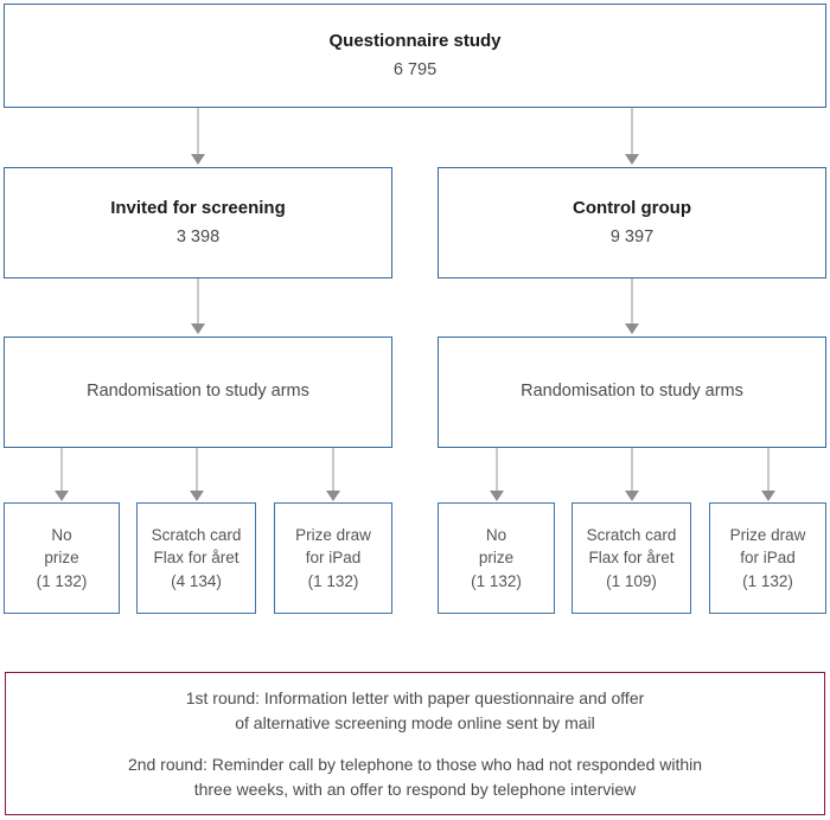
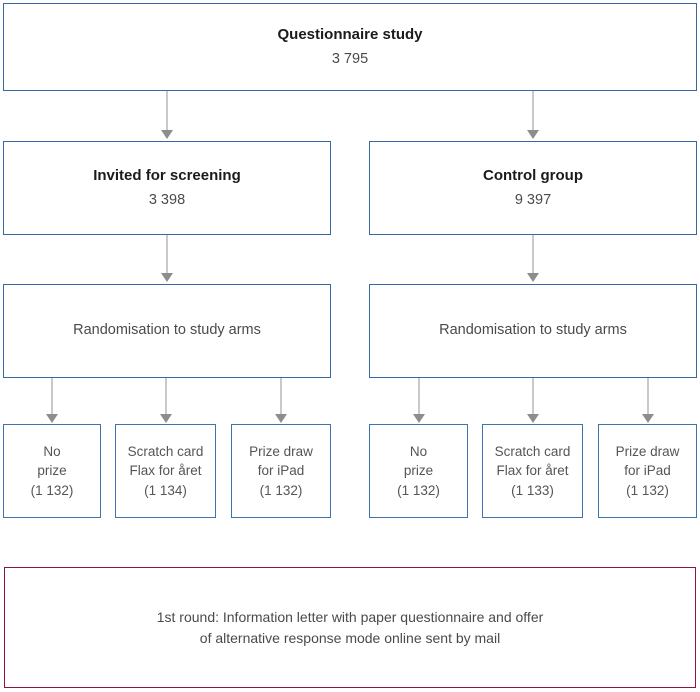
  Questionnaire study
- 6 795
+ 3 795
  Invited for screening
  3 398
  Control group
  9 397
  Randomisation to study arms
  Randomisation to study arms
  No
  prize
  (1 132)
  Scratch card
  Flax for året
- (4 134)
+ (1 134)
  Prize draw
  for iPad
  (1 132)
  No
  prize
  (1 132)
  Scratch card
  Flax for året
- (1 109)
+ (1 133)
  Prize draw
  for iPad
  (1 132)
  1st round: Information letter with paper questionnaire and offer
- of alternative screening mode online sent by mail
+ of alternative response mode online sent by mail
- 2nd round: Reminder call by telephone to those who had not responded within
- three weeks, with an offer to respond by telephone interview
